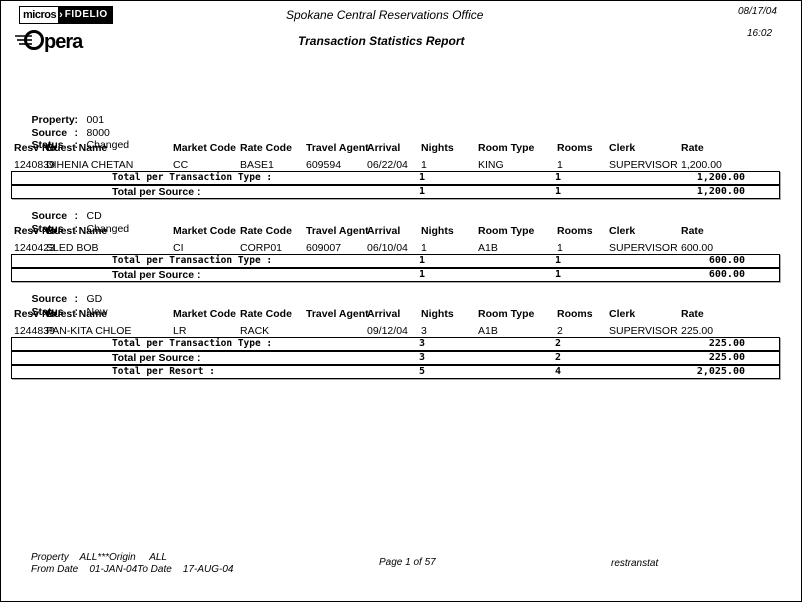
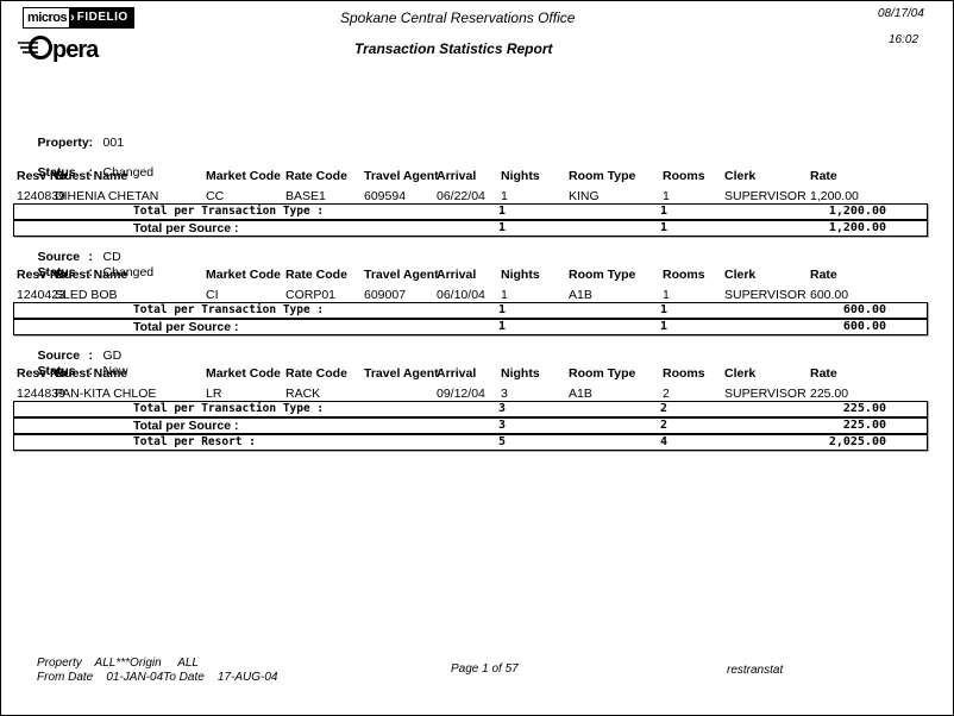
  micros
  ›
  FIDELIO
  pera
  Spokane Central Reservations Office
  Transaction Statistics Report
  08/17/04
  16:02
  Property: 001
- Source : 8000
  Status : Changed
  Resv No
  Guest Name
  Market Code
  Rate Code
  Travel Agent
  Arrival
  Nights
  Room Type
  Rooms
  Clerk
  Rate
  1240839
  DIHENIA CHETAN
  CC
  BASE1
  609594
  06/22/04
  1
  KING
  1
  SUPERVISOR
  1,200.00
  Total per Transaction Type :
  1
  1
  1,200.00
  Total per Source :
  1
  1
  1,200.00
  Source : CD
  Status : Changed
  Resv No
  Guest Name
  Market Code
  Rate Code
  Travel Agent
  Arrival
  Nights
  Room Type
  Rooms
  Clerk
  Rate
  1240423
  SLED BOB
  CI
  CORP01
  609007
  06/10/04
  1
  A1B
  1
  SUPERVISOR
  600.00
  Total per Transaction Type :
  1
  1
  600.00
  Total per Source :
  1
  1
  600.00
  Source : GD
  Status : New
  Resv No
  Guest Name
  Market Code
  Rate Code
  Travel Agent
  Arrival
  Nights
  Room Type
  Rooms
  Clerk
  Rate
  1244839
  PAN-KITA CHLOE
  LR
  RACK
  09/12/04
  3
  A1B
  2
  SUPERVISOR
  225.00
  Total per Transaction Type :
  3
  2
  225.00
  Total per Source :
  3
  2
  225.00
  Total per Resort :
  5
  4
  2,025.00
  Property ALL***Origin ALL
  From Date 01-JAN-04To Date 17-AUG-04
  Page 1 of 57
  restranstat
